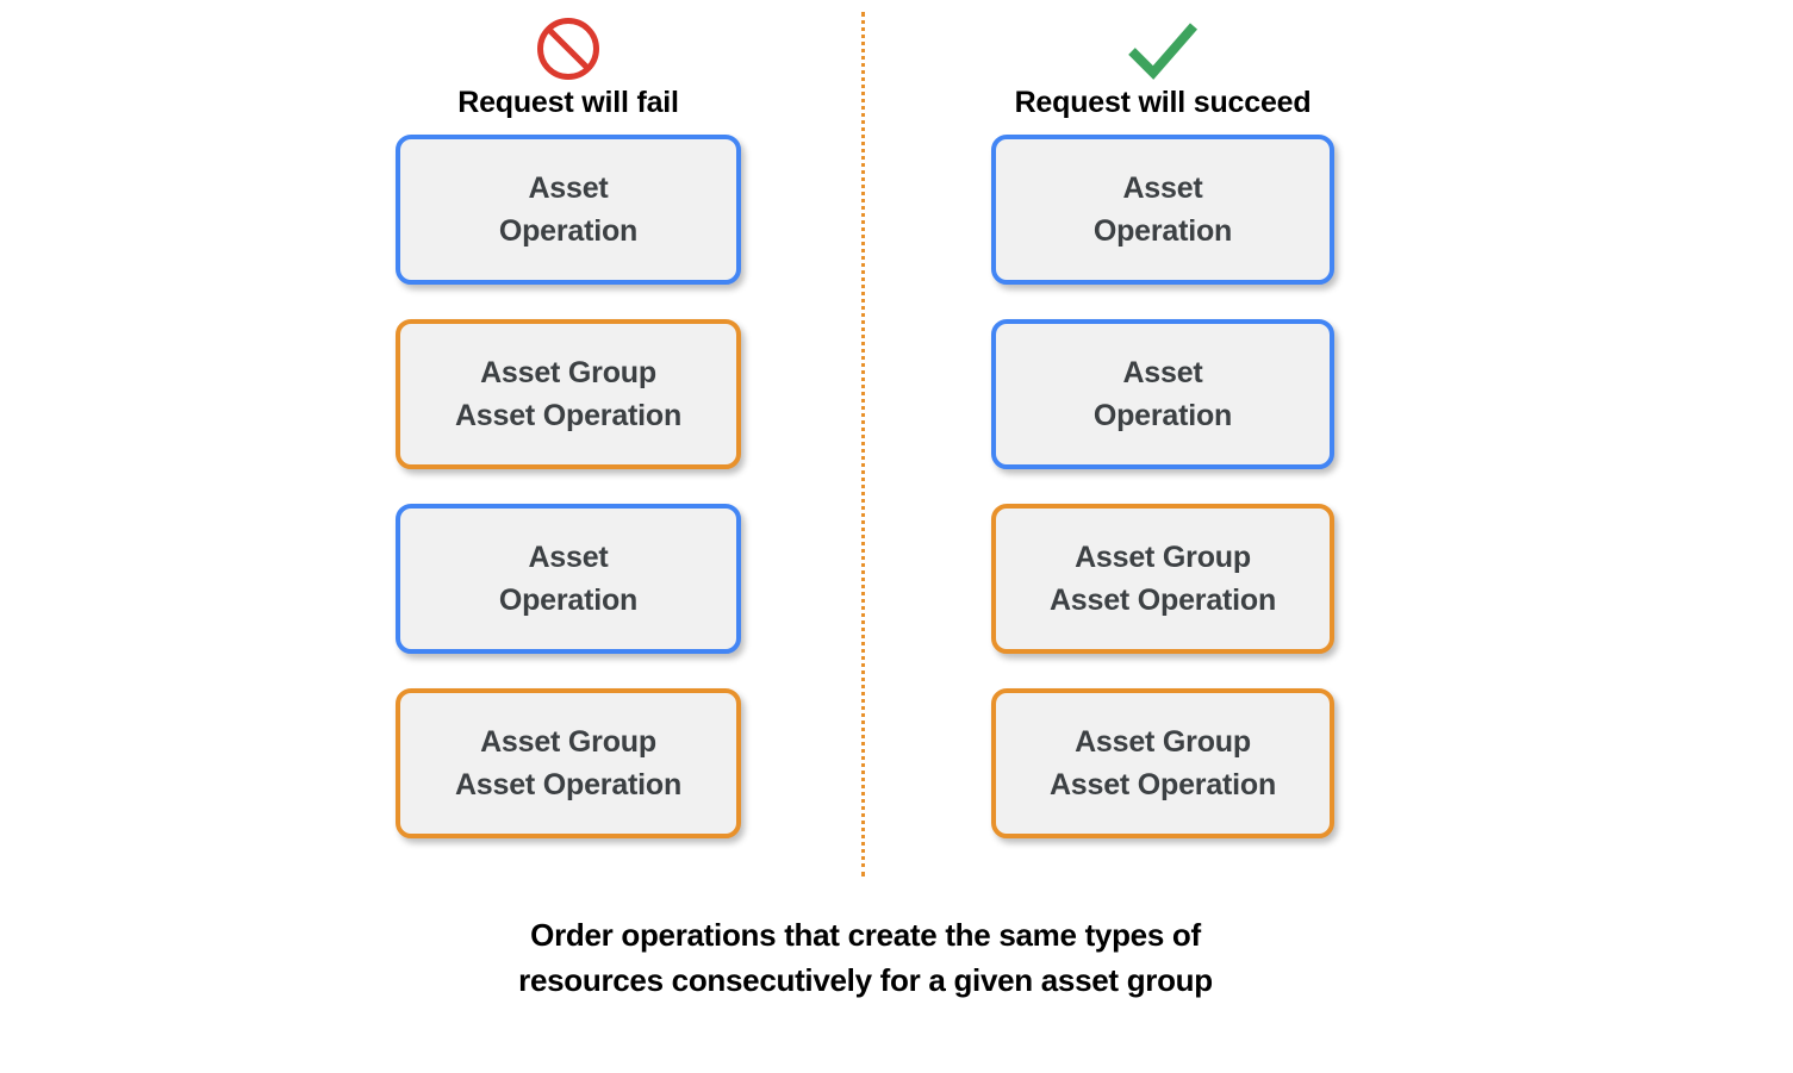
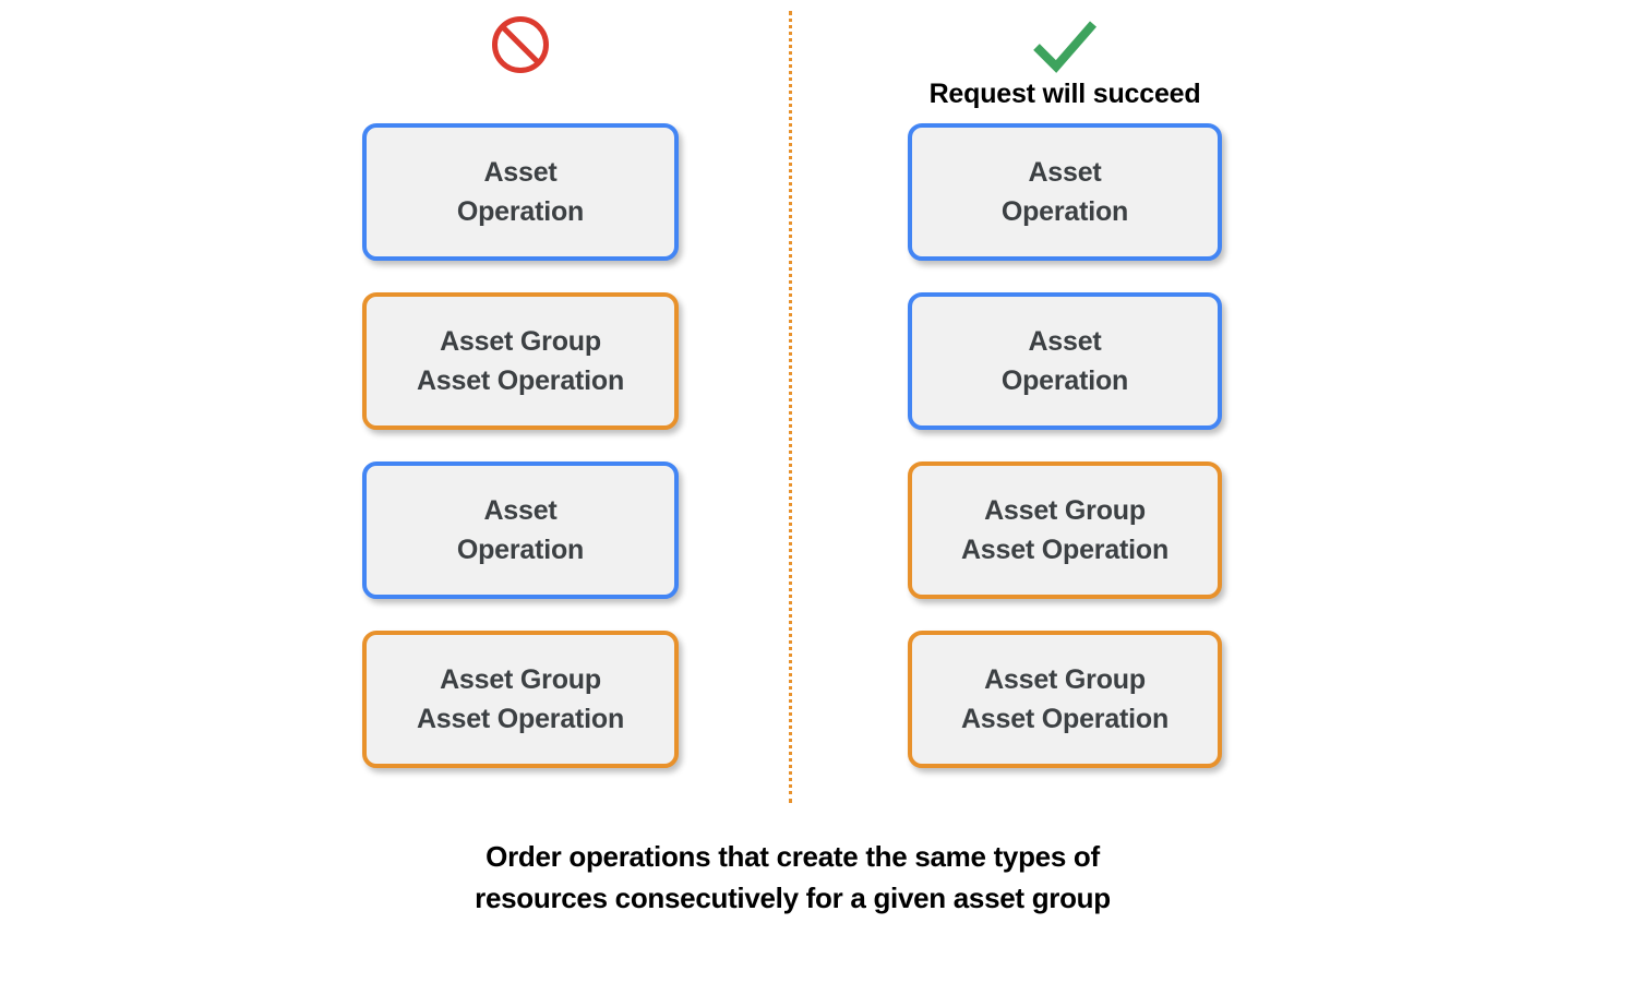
- Request will fail
  Asset
  Operation
  Asset Group
  Asset Operation
  Asset
  Operation
  Asset Group
  Asset Operation
  Request will succeed
  Asset
  Operation
  Asset
  Operation
  Asset Group
  Asset Operation
  Asset Group
  Asset Operation
  Order operations that create the same types of
  resources consecutively for a given asset group
